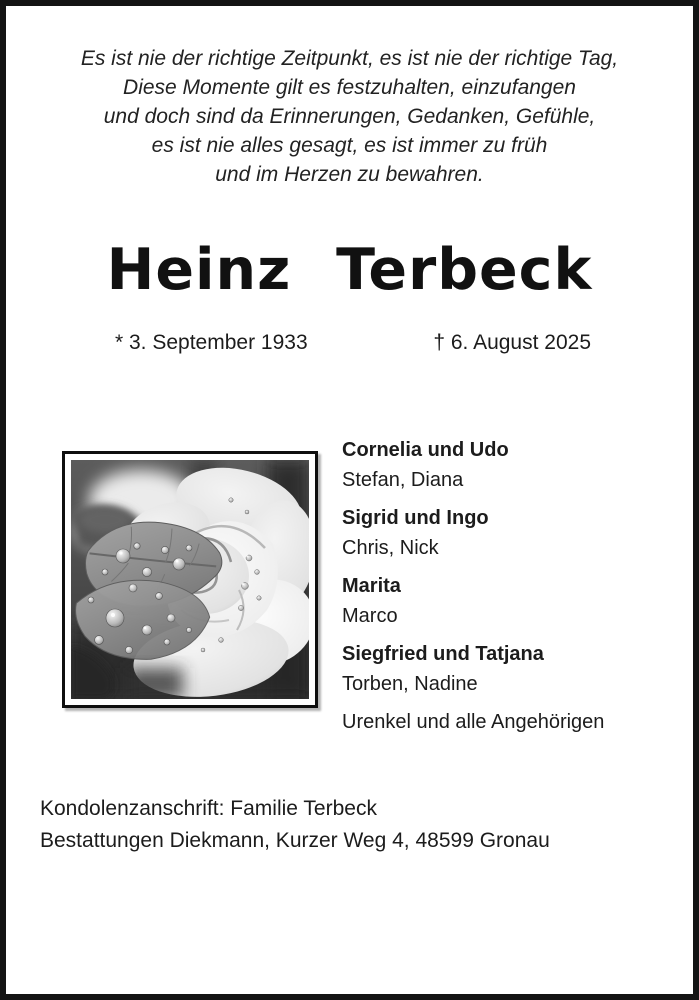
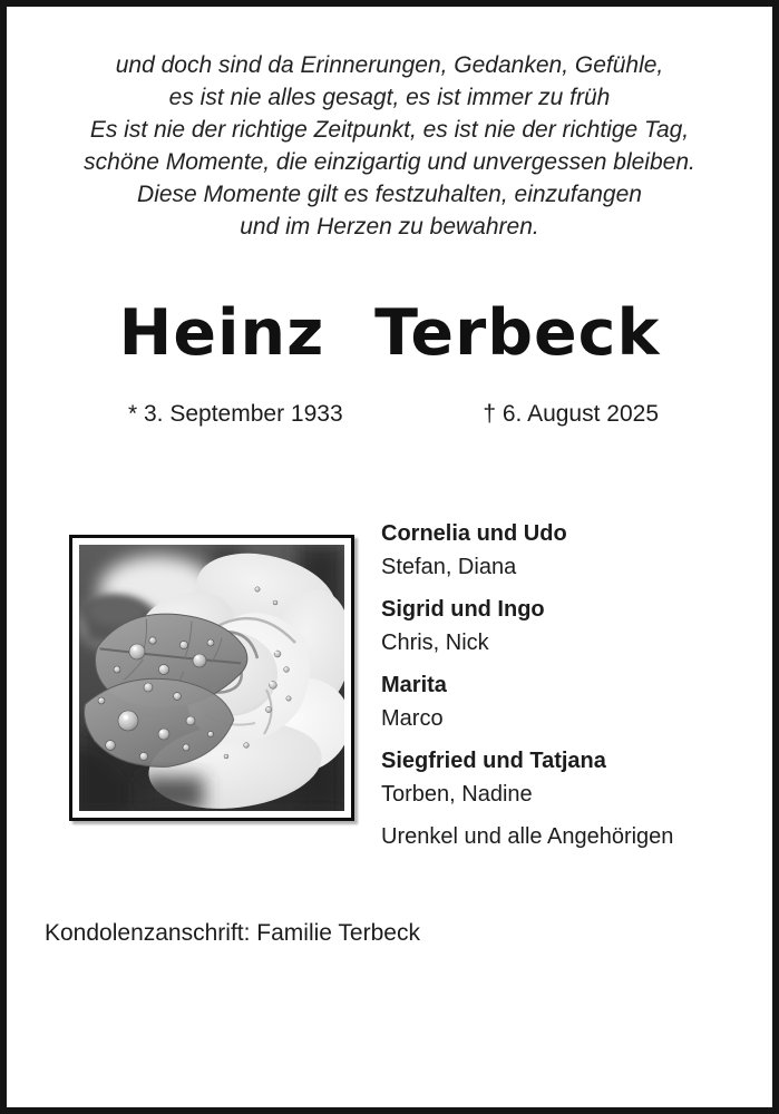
- Es ist nie der richtige Zeitpunkt, es ist nie der richtige Tag,
+ und doch sind da Erinnerungen, Gedanken, Gefühle,
- Diese Momente gilt es festzuhalten, einzufangen
+ es ist nie alles gesagt, es ist immer zu früh
- und doch sind da Erinnerungen, Gedanken, Gefühle,
+ Es ist nie der richtige Zeitpunkt, es ist nie der richtige Tag,
+ schöne Momente, die einzigartig und unvergessen bleiben.
- es ist nie alles gesagt, es ist immer zu früh
+ Diese Momente gilt es festzuhalten, einzufangen
  und im Herzen zu bewahren.
  Heinz Terbeck
  * 3. September 1933
  † 6. August 2025
  Cornelia und Udo
  Stefan, Diana
  Sigrid und Ingo
  Chris, Nick
  Marita
  Marco
  Siegfried und Tatjana
  Torben, Nadine
  Urenkel und alle Angehörigen
  Kondolenzanschrift: Familie Terbeck
- Bestattungen Diekmann, Kurzer Weg 4, 48599 Gronau
